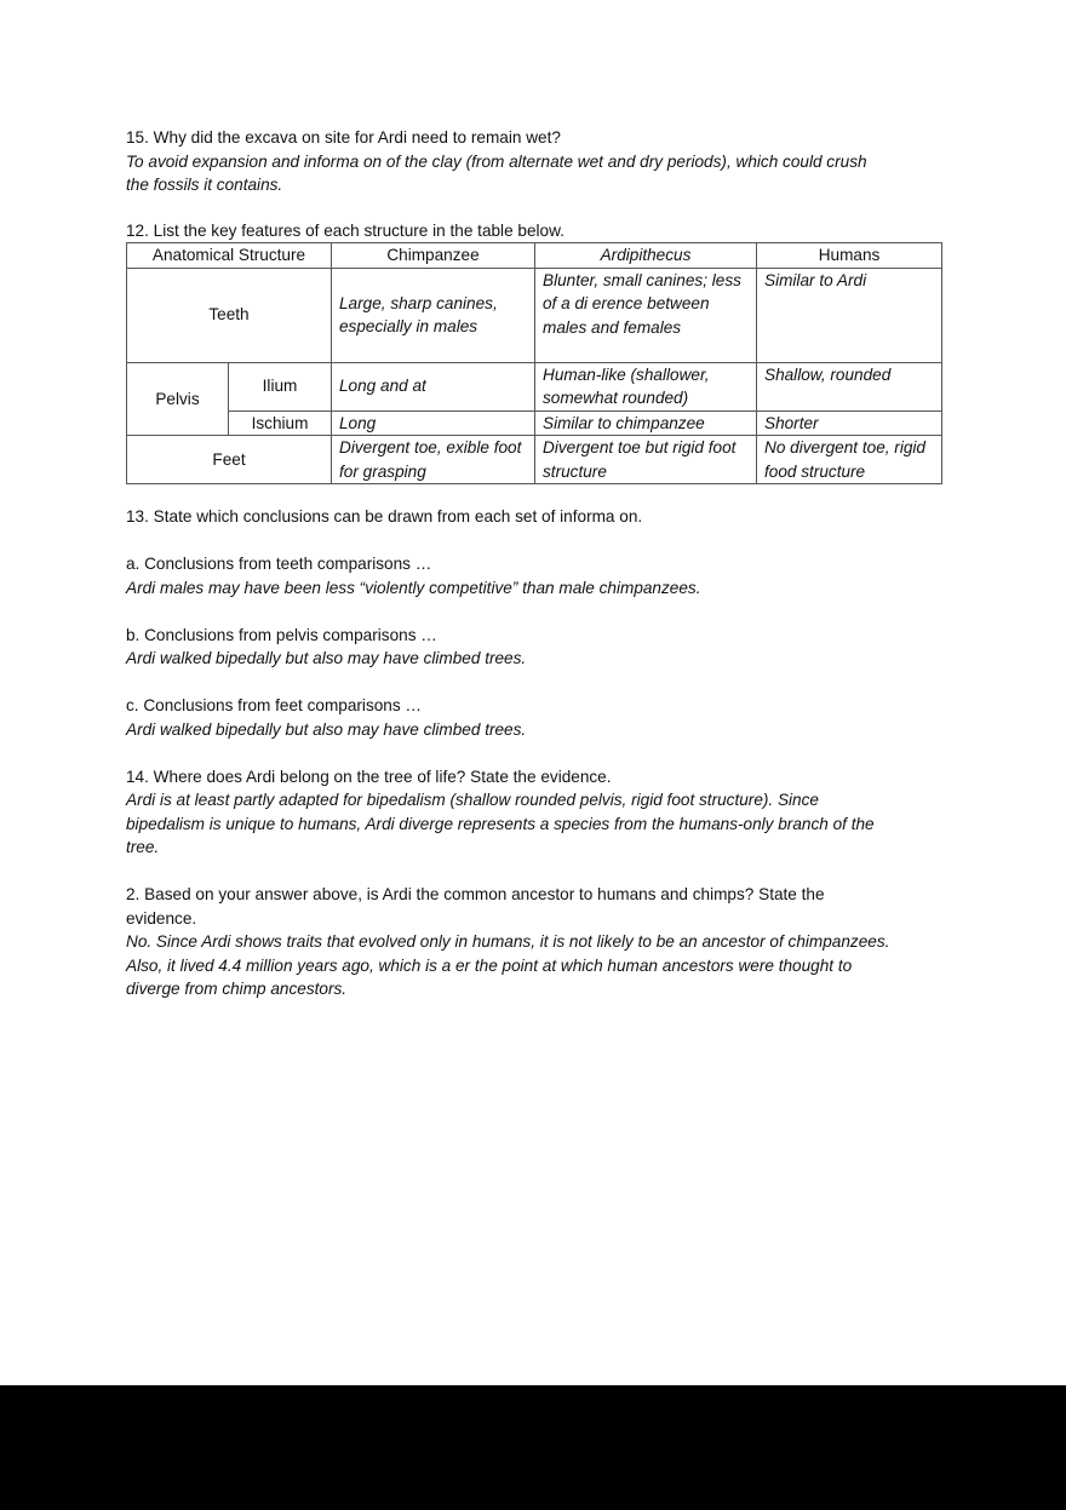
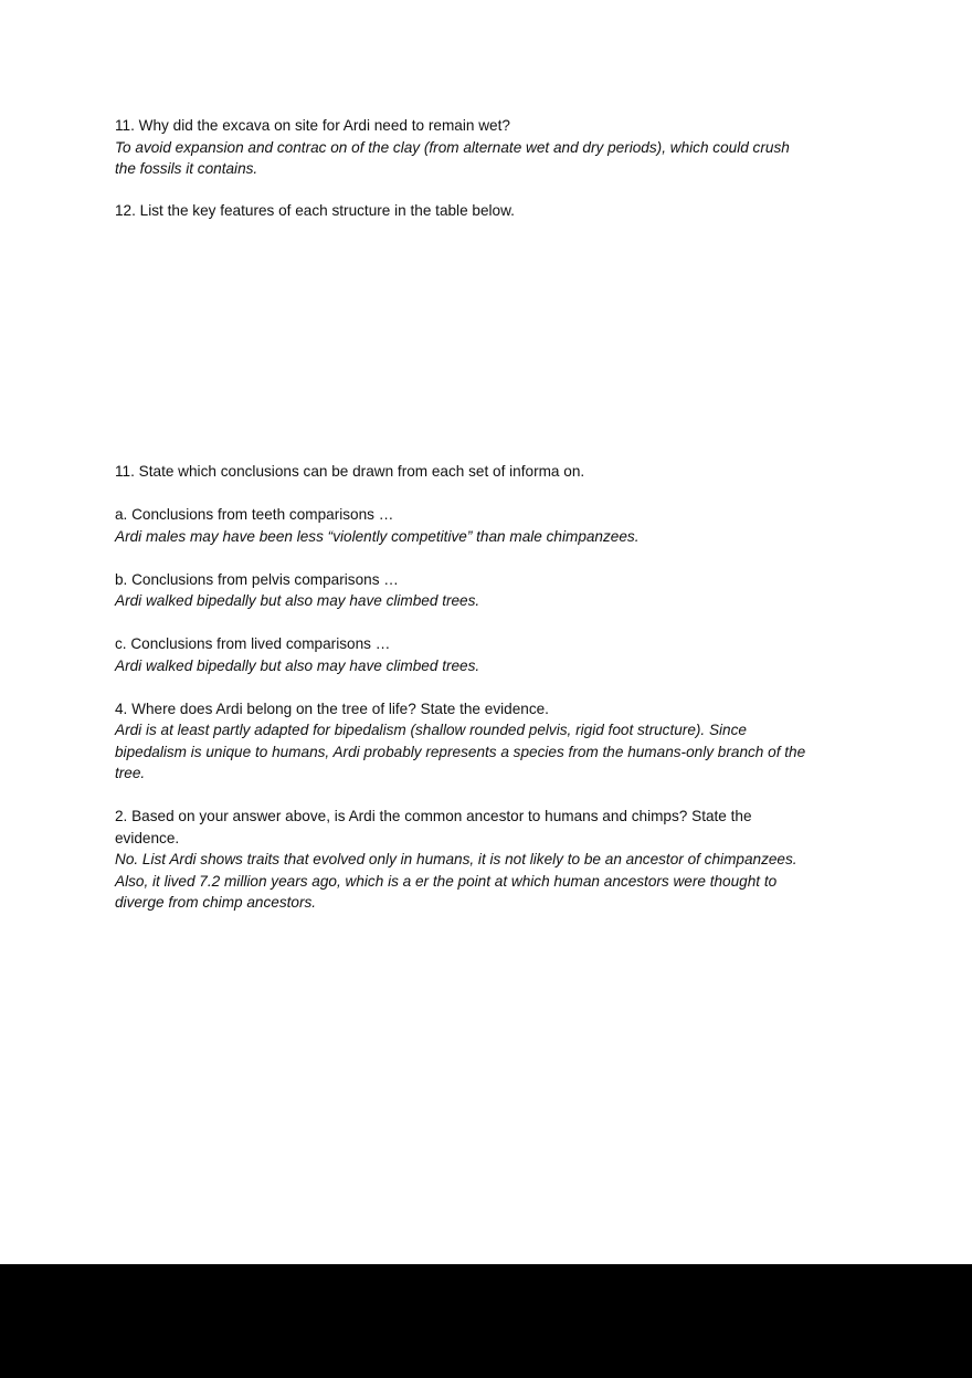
- 15. Why did the excava on site for Ardi need to remain wet?
+ 11. Why did the excava on site for Ardi need to remain wet?
- To avoid expansion and informa on of the clay (from alternate wet and dry periods), which could crush
+ To avoid expansion and contrac on of the clay (from alternate wet and dry periods), which could crush
  the fossils it contains.
  12. List the key features of each structure in the table below.
- Anatomical Structure	Chimpanzee	Ardipithecus	Humans
- Teeth	Large, sharp canines, especially in males	Blunter, small canines; less of a di erence between males and females	Similar to Ardi
- Pelvis	Ilium	Long and at	Human-like (shallower, somewhat rounded)	Shallow, rounded
- Ischium	Long	Similar to chimpanzee	Shorter
- Feet	Divergent toe, exible foot for grasping	Divergent toe but rigid foot structure	No divergent toe, rigid food structure
- 13. State which conclusions can be drawn from each set of informa on.
+ 11. State which conclusions can be drawn from each set of informa on.
  a. Conclusions from teeth comparisons …
  Ardi males may have been less “violently competitive” than male chimpanzees.
  b. Conclusions from pelvis comparisons …
  Ardi walked bipedally but also may have climbed trees.
- c. Conclusions from feet comparisons …
+ c. Conclusions from lived comparisons …
  Ardi walked bipedally but also may have climbed trees.
- 14. Where does Ardi belong on the tree of life? State the evidence.
+ 4. Where does Ardi belong on the tree of life? State the evidence.
  Ardi is at least partly adapted for bipedalism (shallow rounded pelvis, rigid foot structure). Since
- bipedalism is unique to humans, Ardi diverge represents a species from the humans-only branch of the
+ bipedalism is unique to humans, Ardi probably represents a species from the humans-only branch of the
  tree.
  2. Based on your answer above, is Ardi the common ancestor to humans and chimps? State the
  evidence.
- No. Since Ardi shows traits that evolved only in humans, it is not likely to be an ancestor of chimpanzees.
+ No. List Ardi shows traits that evolved only in humans, it is not likely to be an ancestor of chimpanzees.
- Also, it lived 4.4 million years ago, which is a er the point at which human ancestors were thought to
+ Also, it lived 7.2 million years ago, which is a er the point at which human ancestors were thought to
  diverge from chimp ancestors.
